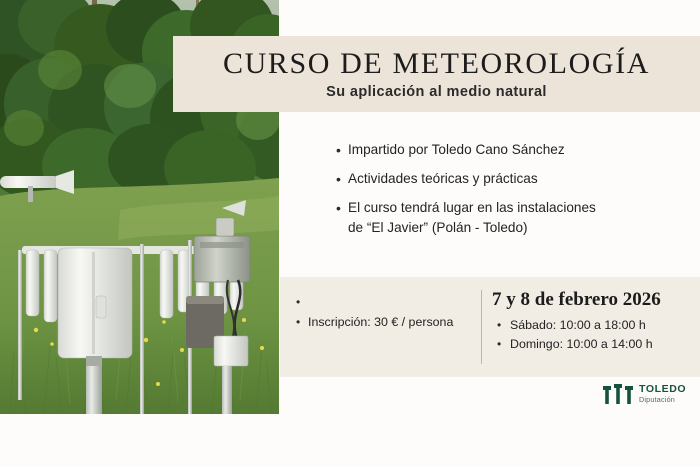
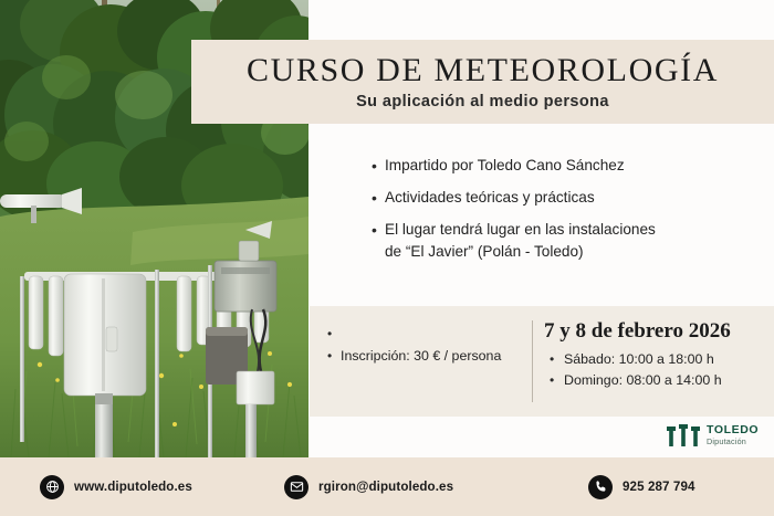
  CURSO DE METEOROLOGÍA
- Su aplicación al medio natural
+ Su aplicación al medio persona
  •
  Impartido por Toledo Cano Sánchez
  •
  Actividades teóricas y prácticas
  •
- El curso tendrá lugar en las instalaciones
+ El lugar tendrá lugar en las instalaciones
  de “El Javier” (Polán - Toledo)
  •
  •
  Inscripción: 30 € / persona
  7 y 8 de febrero 2026
  •
  Sábado: 10:00 a 18:00 h
  •
- Domingo: 10:00 a 14:00 h
+ Domingo: 08:00 a 14:00 h
  TOLEDO
  Diputación
+ www.diputoledo.es
+ rgiron@diputoledo.es
+ 925 287 794
